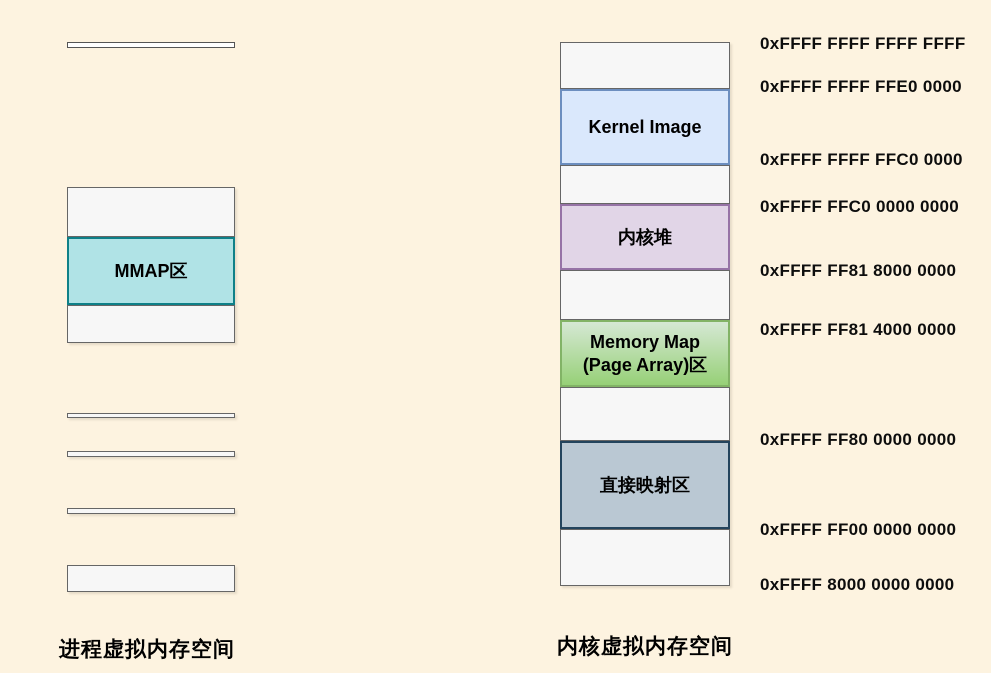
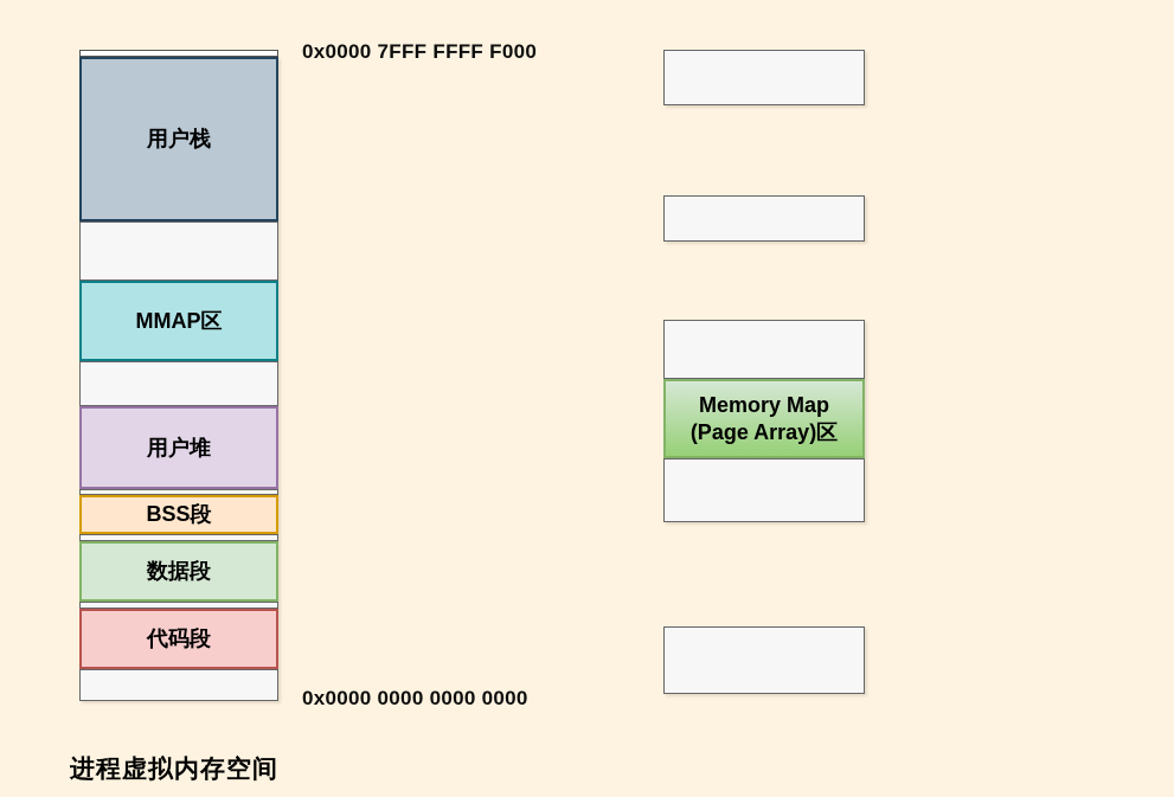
+ 用户栈
  MMAP区
+ 用户堆
+ BSS段
+ 数据段
+ 代码段
+ 0x0000 7FFF FFFF F000
+ 0x0000 0000 0000 0000
  进程虚拟内存空间
- Kernel Image
- 内核堆
  Memory Map (Page Array)区
- 直接映射区
- 0xFFFF FFFF FFFF FFFF
- 0xFFFF FFFF FFE0 0000
- 0xFFFF FFFF FFC0 0000
- 0xFFFF FFC0 0000 0000
- 0xFFFF FF81 8000 0000
- 0xFFFF FF81 4000 0000
- 0xFFFF FF80 0000 0000
- 0xFFFF FF00 0000 0000
- 0xFFFF 8000 0000 0000
- 内核虚拟内存空间
